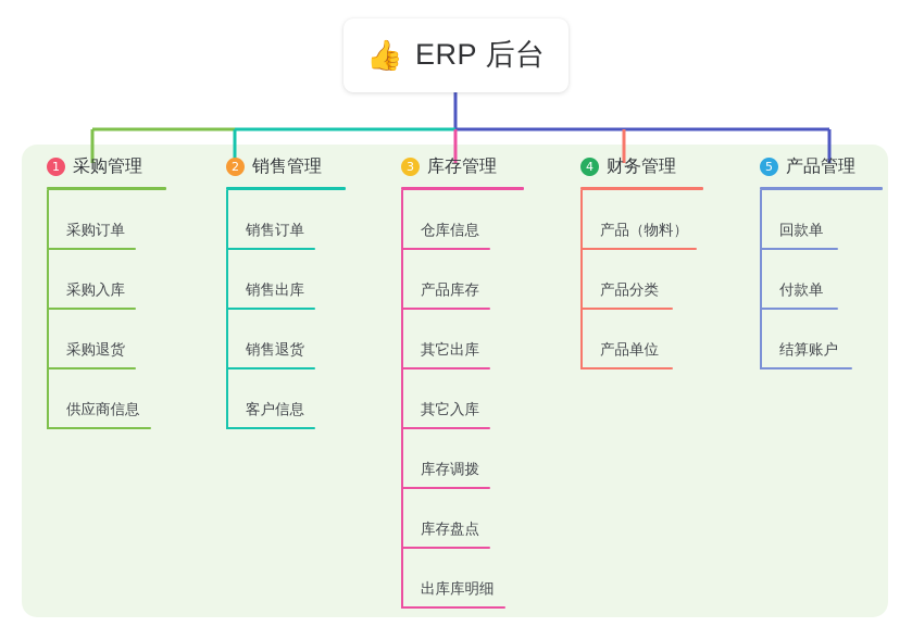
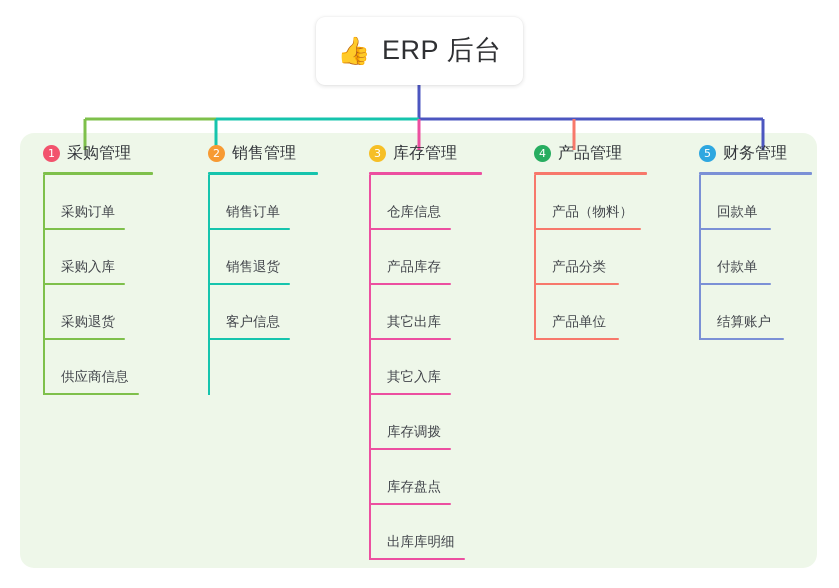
  👍
  ERP 后台
  1
  采购管理
  采购订单
  采购入库
  采购退货
  供应商信息
  2
  销售管理
  销售订单
- 销售出库
  销售退货
  客户信息
  3
  库存管理
  仓库信息
  产品库存
  其它出库
  其它入库
  库存调拨
  库存盘点
  出库库明细
  4
- 财务管理
+ 产品管理
  产品（物料）
  产品分类
  产品单位
  5
- 产品管理
+ 财务管理
  回款单
  付款单
  结算账户
